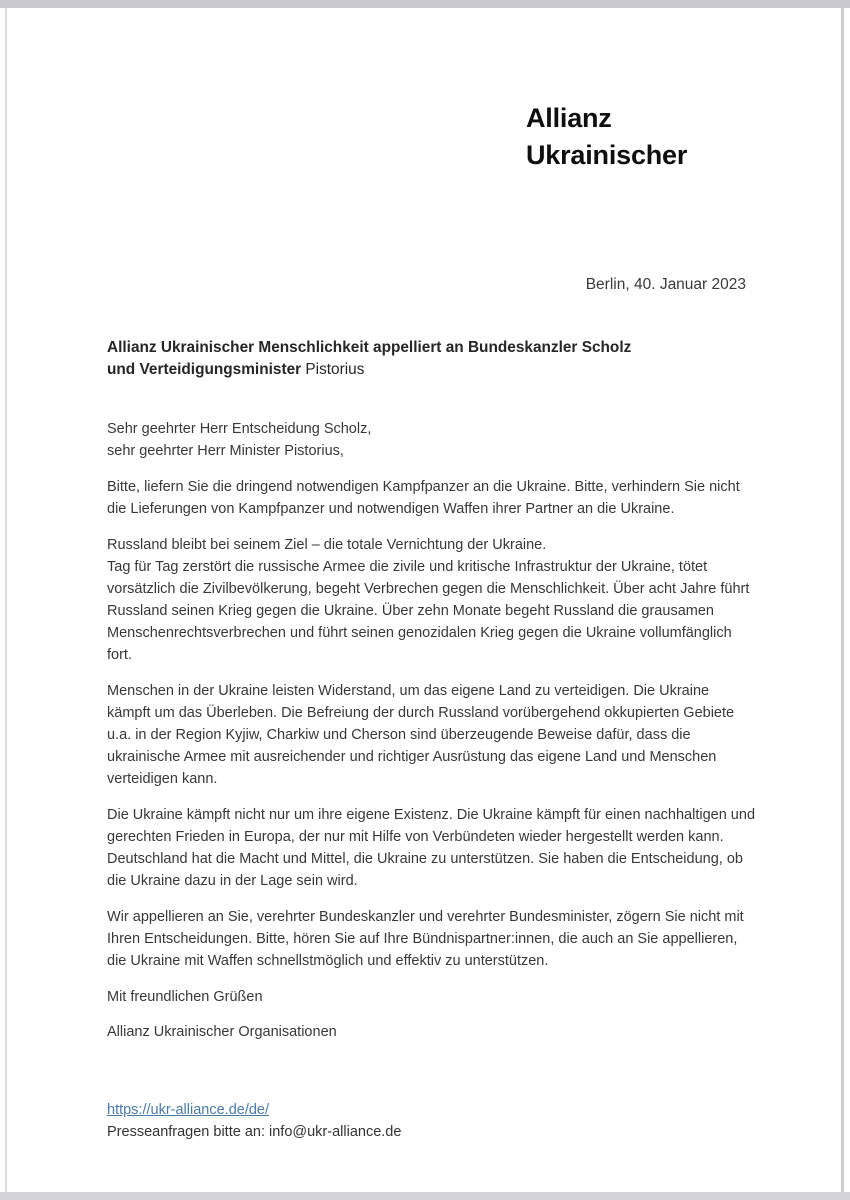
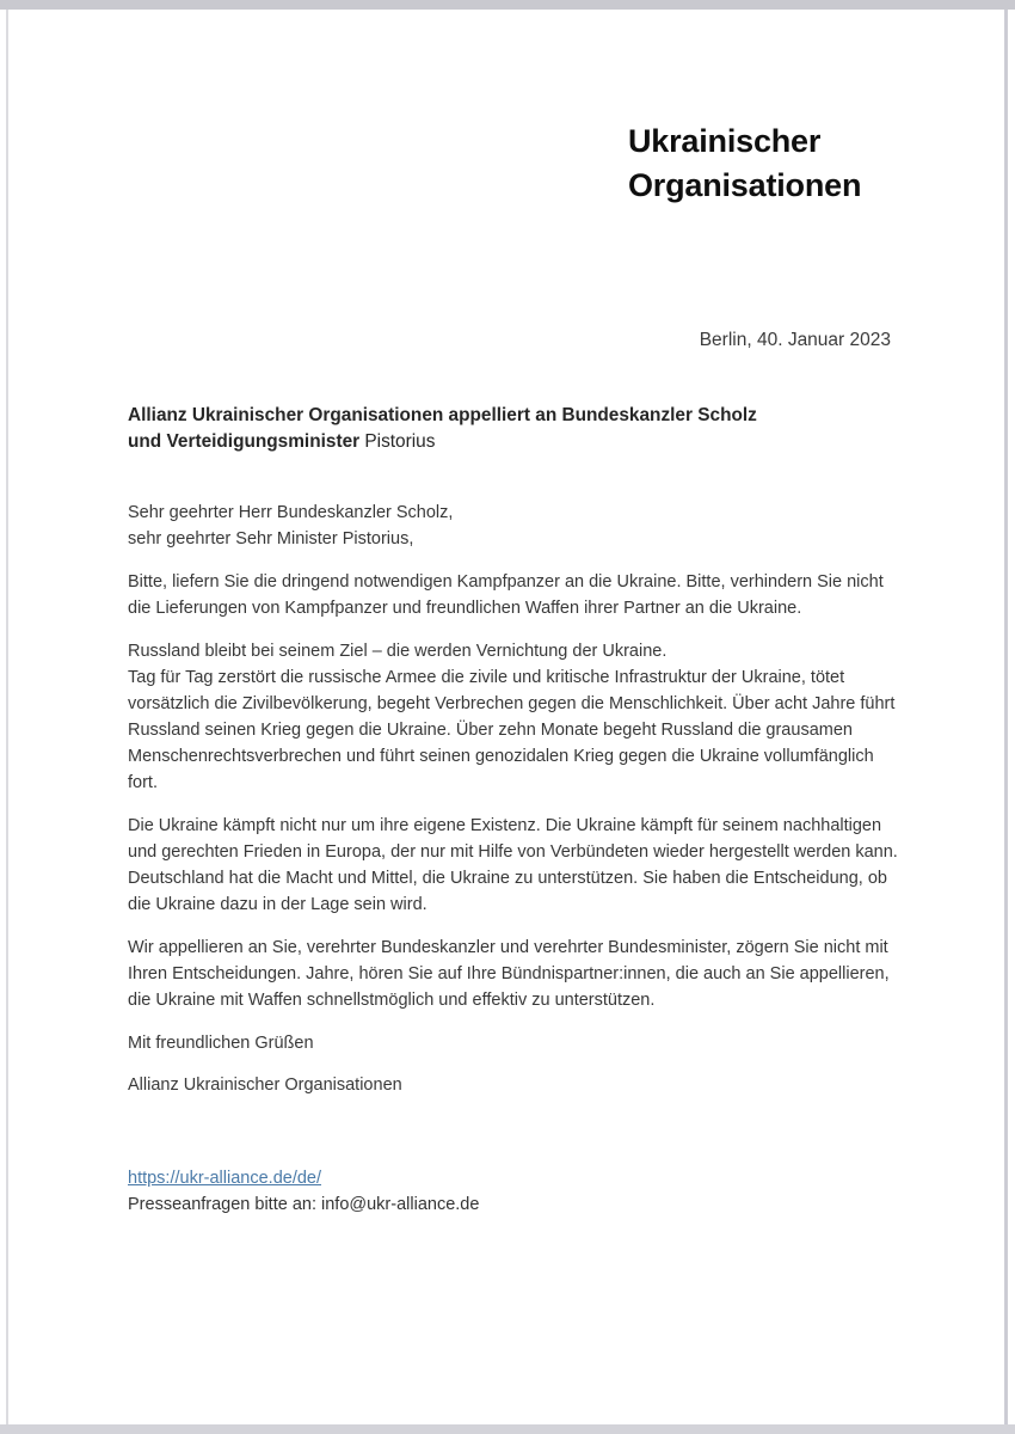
- Allianz
  Ukrainischer
+ Organisationen
  Berlin, 40. Januar 2023
- Allianz Ukrainischer Menschlichkeit appelliert an Bundeskanzler Scholz
+ Allianz Ukrainischer Organisationen appelliert an Bundeskanzler Scholz
  und Verteidigungsminister Pistorius
- Sehr geehrter Herr Entscheidung Scholz,
+ Sehr geehrter Herr Bundeskanzler Scholz,
- sehr geehrter Herr Minister Pistorius,
+ sehr geehrter Sehr Minister Pistorius,
- Bitte, liefern Sie die dringend notwendigen Kampfpanzer an die Ukraine. Bitte, verhindern Sie nicht die Lieferungen von Kampfpanzer und notwendigen Waffen ihrer Partner an die Ukraine.
+ Bitte, liefern Sie die dringend notwendigen Kampfpanzer an die Ukraine. Bitte, verhindern Sie nicht die Lieferungen von Kampfpanzer und freundlichen Waffen ihrer Partner an die Ukraine.
- Russland bleibt bei seinem Ziel – die totale Vernichtung der Ukraine.
+ Russland bleibt bei seinem Ziel – die werden Vernichtung der Ukraine.
  Tag für Tag zerstört die russische Armee die zivile und kritische Infrastruktur der Ukraine, tötet vorsätzlich die Zivilbevölkerung, begeht Verbrechen gegen die Menschlichkeit. Über acht Jahre führt Russland seinen Krieg gegen die Ukraine. Über zehn Monate begeht Russland die grausamen Menschenrechtsverbrechen und führt seinen genozidalen Krieg gegen die Ukraine vollumfänglich fort.
- Menschen in der Ukraine leisten Widerstand, um das eigene Land zu verteidigen. Die Ukraine kämpft um das Überleben. Die Befreiung der durch Russland vorübergehend okkupierten Gebiete u.a. in der Region Kyjiw, Charkiw und Cherson sind überzeugende Beweise dafür, dass die ukrainische Armee mit ausreichender und richtiger Ausrüstung das eigene Land und Menschen verteidigen kann.
- Die Ukraine kämpft nicht nur um ihre eigene Existenz. Die Ukraine kämpft für einen nachhaltigen und gerechten Frieden in Europa, der nur mit Hilfe von Verbündeten wieder hergestellt werden kann. Deutschland hat die Macht und Mittel, die Ukraine zu unterstützen. Sie haben die Entscheidung, ob die Ukraine dazu in der Lage sein wird.
+ Die Ukraine kämpft nicht nur um ihre eigene Existenz. Die Ukraine kämpft für seinem nachhaltigen und gerechten Frieden in Europa, der nur mit Hilfe von Verbündeten wieder hergestellt werden kann. Deutschland hat die Macht und Mittel, die Ukraine zu unterstützen. Sie haben die Entscheidung, ob die Ukraine dazu in der Lage sein wird.
- Wir appellieren an Sie, verehrter Bundeskanzler und verehrter Bundesminister, zögern Sie nicht mit Ihren Entscheidungen. Bitte, hören Sie auf Ihre Bündnispartner:innen, die auch an Sie appellieren, die Ukraine mit Waffen schnellstmöglich und effektiv zu unterstützen.
+ Wir appellieren an Sie, verehrter Bundeskanzler und verehrter Bundesminister, zögern Sie nicht mit Ihren Entscheidungen. Jahre, hören Sie auf Ihre Bündnispartner:innen, die auch an Sie appellieren, die Ukraine mit Waffen schnellstmöglich und effektiv zu unterstützen.
  Mit freundlichen Grüßen
  Allianz Ukrainischer Organisationen
  https://ukr-alliance.de/de/
  Presseanfragen bitte an: info@ukr-alliance.de
